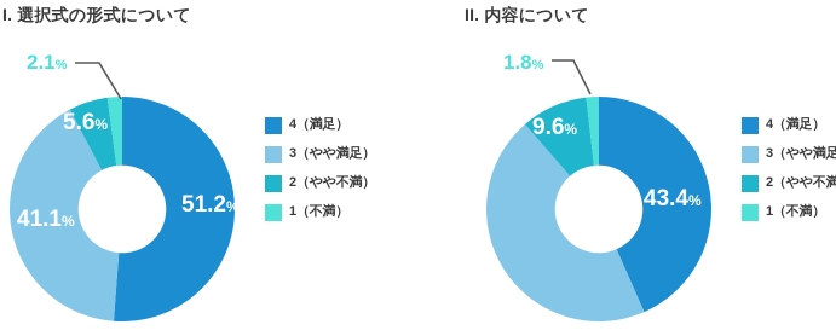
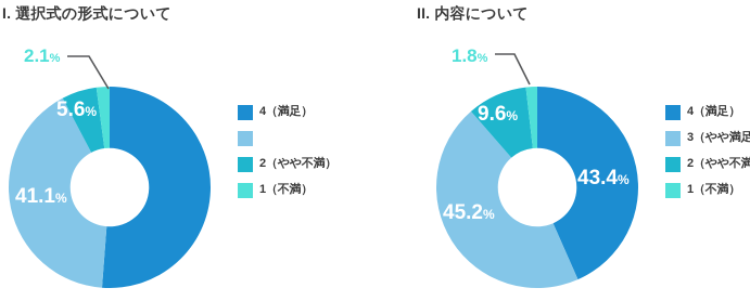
  I. 選択式の形式について
- 51.2%
  41.1%
  5.6%
  2.1%
  4（満足）
- 3（やや満足）
  2（やや不満）
  1（不満）
  II. 内容について
  43.4%
+ 45.2%
  9.6%
  1.8%
  4（満足）
  3（やや満足
  2（やや不満
  1（不満）
